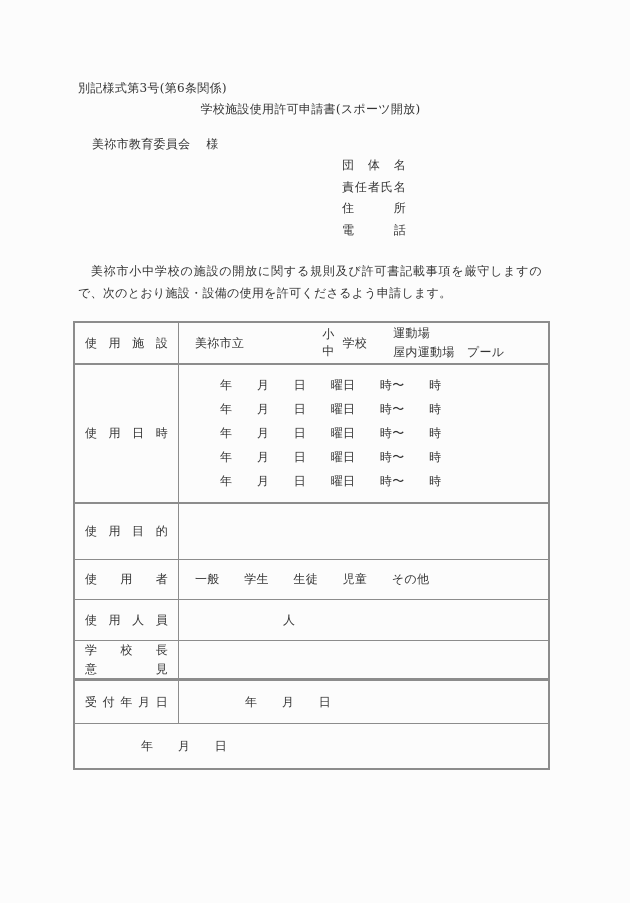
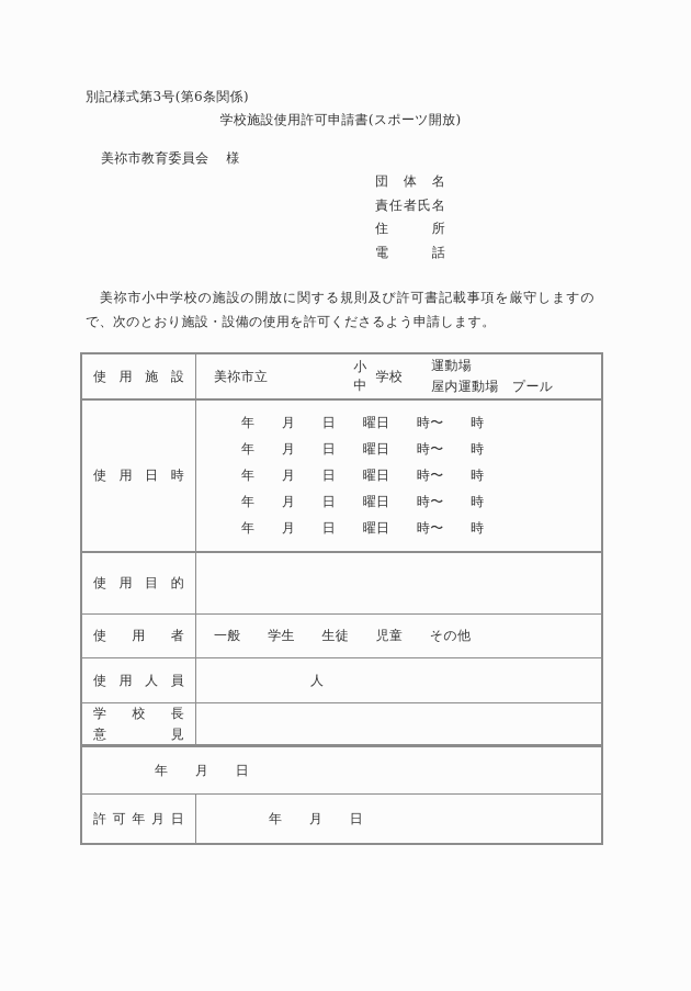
  別記様式第3号(第6条関係)
  学校施設使用許可申請書(スポーツ開放)
  美祢市教育委員会
  様
  団体名
  責任者氏名
  住所
  電話
  美祢市小中学校の施設の開放に関する規則及び許可書記載事項を厳守しますので、次のとおり施設・設備の使用を許可くださるよう申請します。
  使用施設
  美祢市立
  小
  中
  学校
  運動場
  屋内運動場 プール
  使用日時
  年 月 日 曜日 時〜 時
  年 月 日 曜日 時〜 時
  年 月 日 曜日 時〜 時
  年 月 日 曜日 時〜 時
  年 月 日 曜日 時〜 時
  使用目的
  使用者
  一般 学生 生徒 児童 その他
  使用人員
  人
  学校長
  意見
- 受付年月日
  年 月 日
+ 許可年月日
  年 月 日
